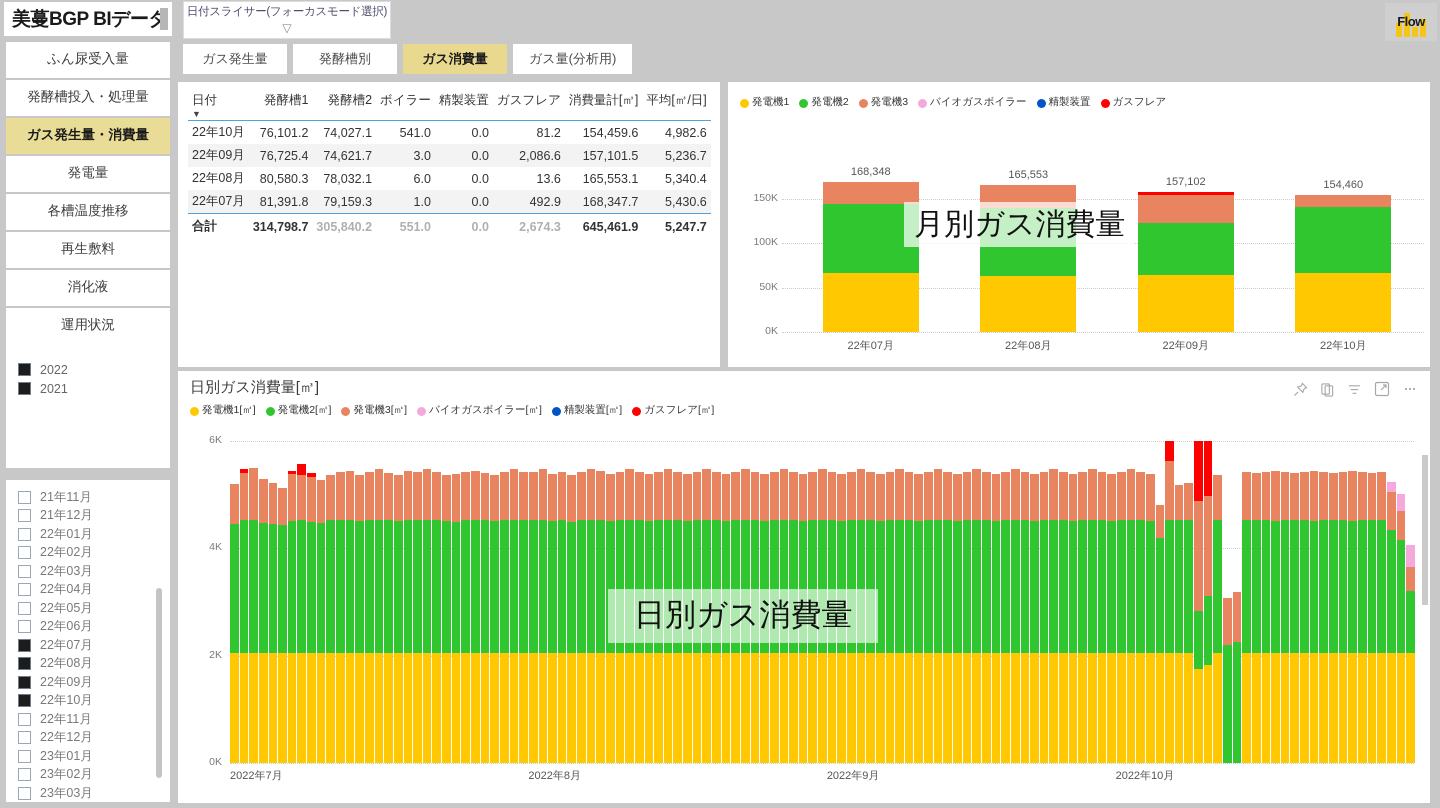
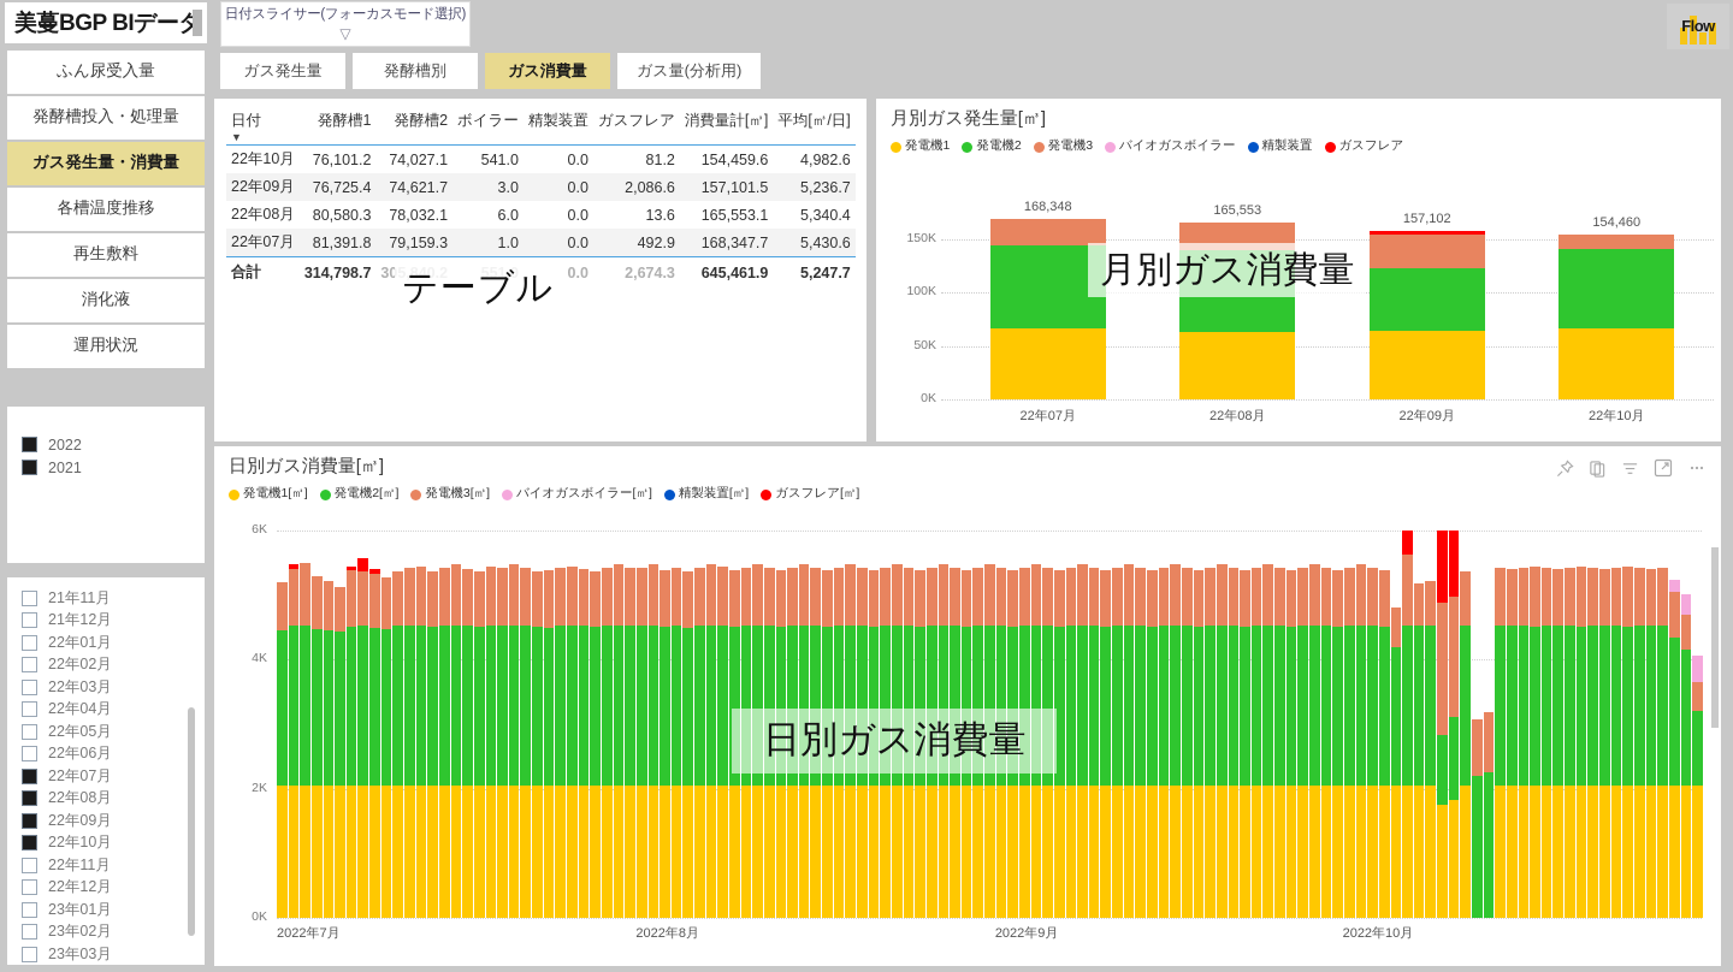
  美蔓BGP BIデータ
  ふん尿受入量
  発酵槽投入・処理量
  ガス発生量・消費量
- 発電量
  各槽温度推移
  再生敷料
  消化液
  運用状況
  2022
  2021
  21年11月
  21年12月
  22年01月
  22年02月
  22年03月
  22年04月
  22年05月
  22年06月
  22年07月
  22年08月
  22年09月
  22年10月
  22年11月
  22年12月
  23年01月
  23年02月
  23年03月
  日付スライサー(フォーカスモード選択)
  ▽
  Flow
  ガス発生量
  発酵槽別
  ガス消費量
  ガス量(分析用)
  日付▼	発酵槽1	発酵槽2	ボイラー	精製装置	ガスフレア	消費量計[㎥]	平均[㎥/日]
  22年10月	76,101.2	74,027.1	541.0	0.0	81.2	154,459.6	4,982.6
  22年09月	76,725.4	74,621.7	3.0	0.0	2,086.6	157,101.5	5,236.7
  22年08月	80,580.3	78,032.1	6.0	0.0	13.6	165,553.1	5,340.4
  22年07月	81,391.8	79,159.3	1.0	0.0	492.9	168,347.7	5,430.6
  合計	314,798.7	305,840.2	551.0	0.0	2,674.3	645,461.9	5,247.7
+ テーブル
+ 月別ガス発生量[㎥]
  発電機1
  発電機2
  発電機3
  バイオガスボイラー
  精製装置
  ガスフレア
  0K
  50K
  100K
  150K
  168,348
  165,553
  157,102
  154,460
  22年07月
  22年08月
  22年09月
  22年10月
  月別ガス消費量
  日別ガス消費量[㎥]
  発電機1[㎥]
  発電機2[㎥]
  発電機3[㎥]
  バイオガスボイラー[㎥]
  精製装置[㎥]
  ガスフレア[㎥]
  0K
  2K
  4K
  6K
  2022年7月
  2022年8月
  2022年9月
  2022年10月
  日別ガス消費量
